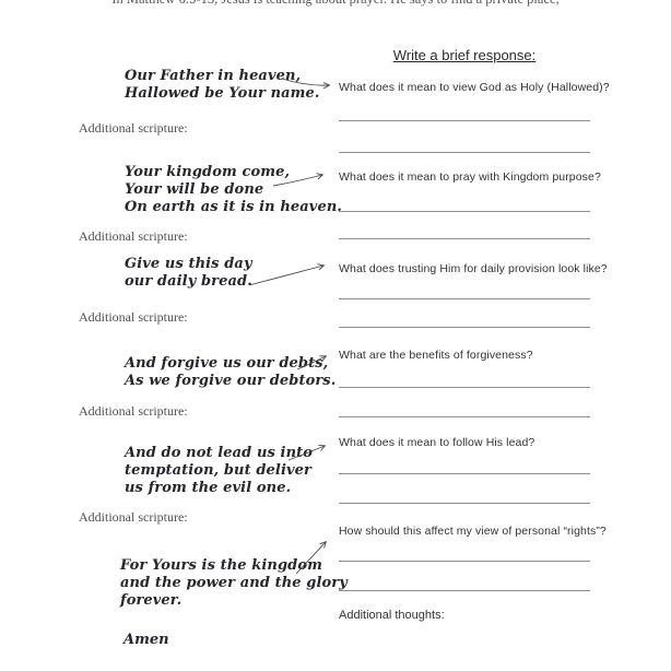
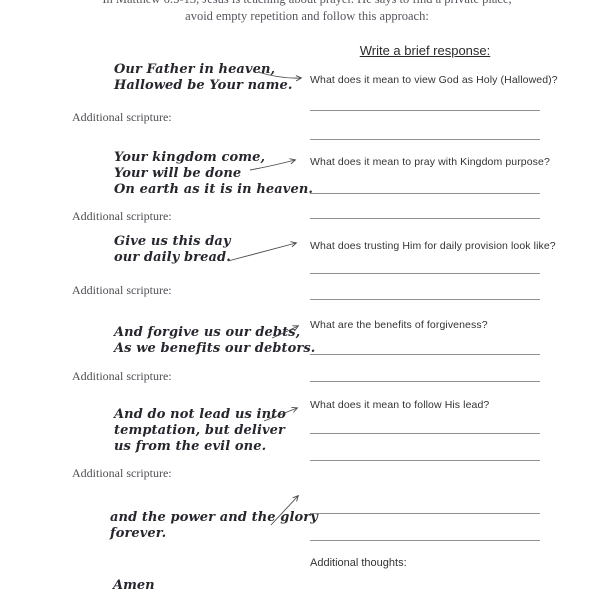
+ avoid empty repetition and follow this approach:
  Write a brief response:
  Our Father in heaven,
  Hallowed be Your name.
  Your kingdom come,
  Your will be done
  On earth as it is in heaven.
  Give us this day
  our daily bread.
  And forgive us our debs,
- As we forgive our debtors.
+ As we benefits our debtors.
  And do not lead us int
  temptation, but deliver
  us from the evil one.
- For Yours is the kingdom
  and the power and the glory
  forever.
  What does it mean to view God as Holy (Hallowed)?
  What does it mean to pray with Kingdom purpose?
  What does trusting Him for daily provision look like?
  What are the benefits of forgiveness?
  What does it mean to follow His lead?
- How should this affect my view of personal “rights”?
  Additional scripture:
  Additional scripture:
  Additional scripture:
  Additional scripture:
  Additional scripture:
  Additional thoughts:
  Amen
